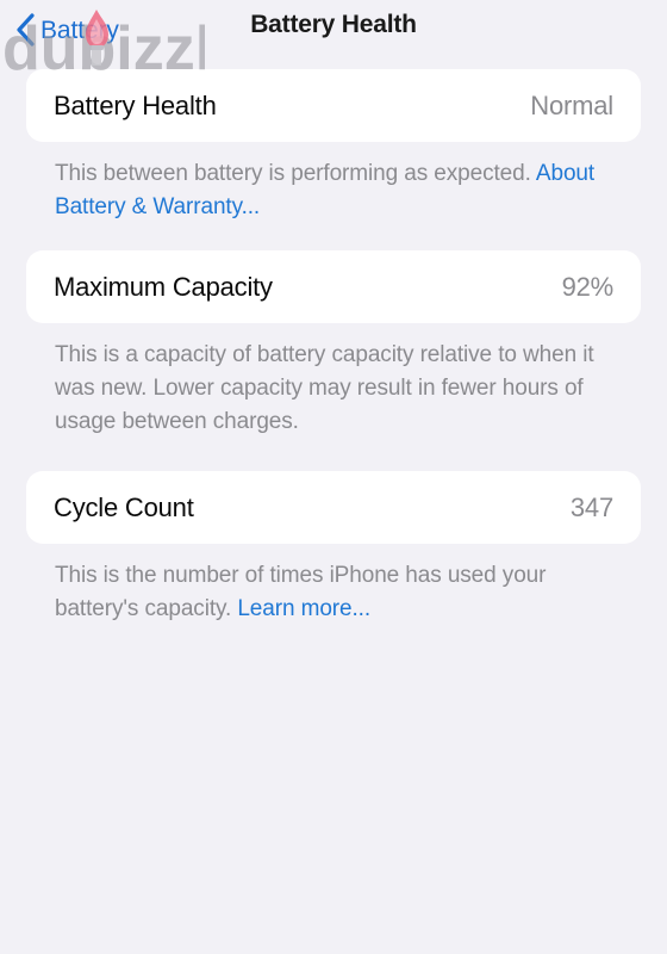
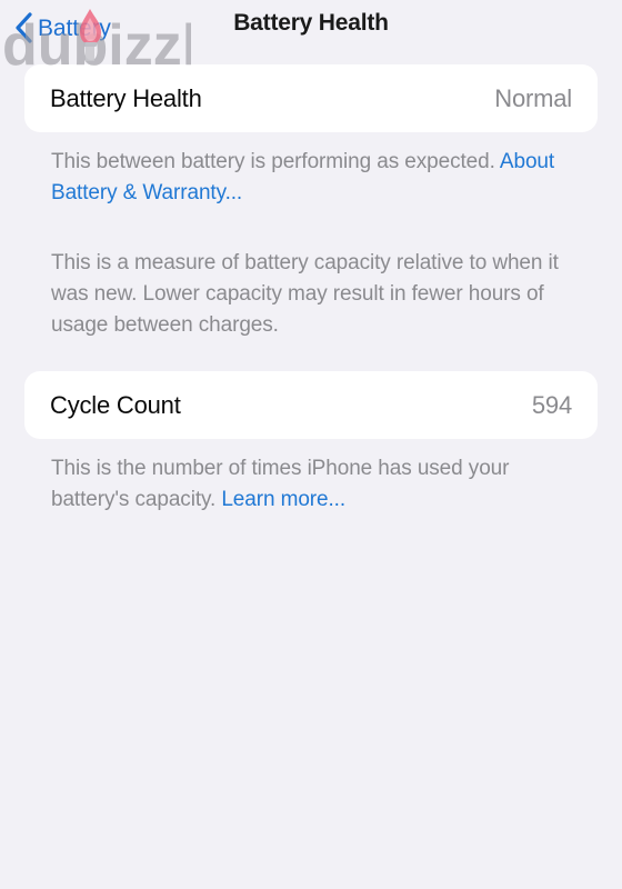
  Battery
  Battery Health
  dubizzl
  Battery Health
  Normal
  This between battery is performing as expected. About Battery & Warranty...
- Maximum Capacity
- 92%
- This is a capacity of battery capacity relative to when it was new. Lower capacity may result in fewer hours of usage between charges.
+ This is a measure of battery capacity relative to when it was new. Lower capacity may result in fewer hours of usage between charges.
  Cycle Count
- 347
+ 594
  This is the number of times iPhone has used your battery's capacity. Learn more...
